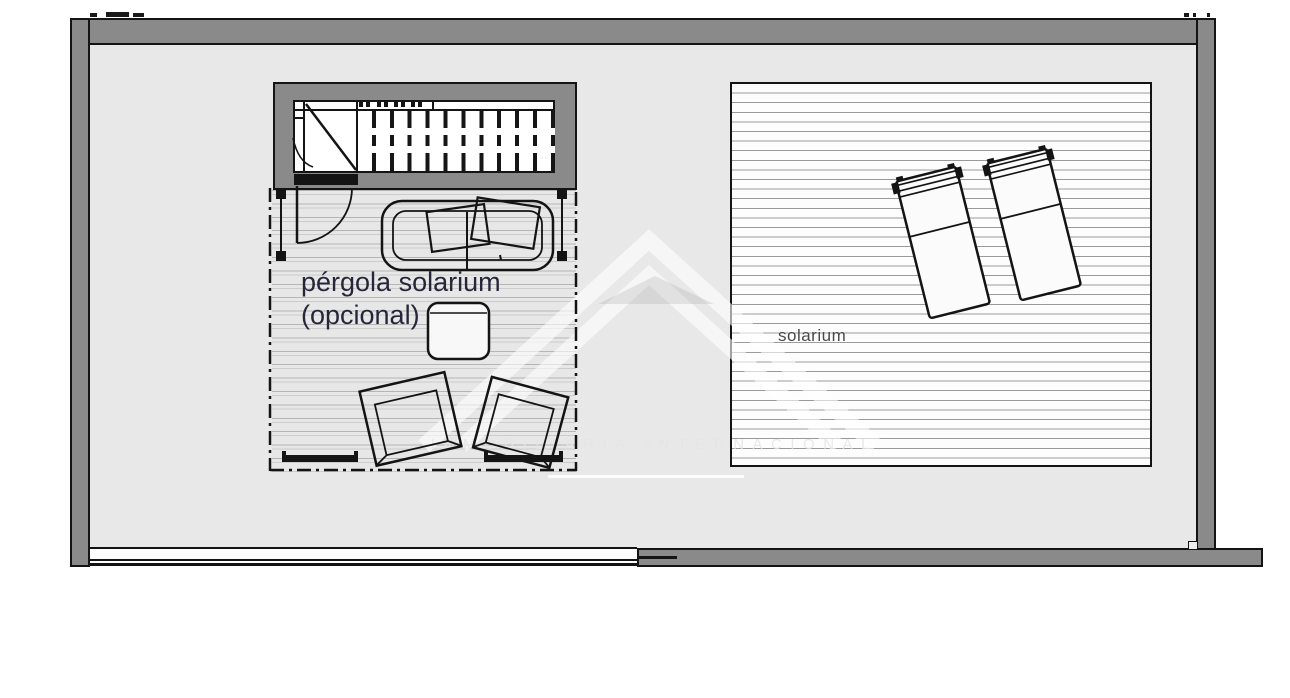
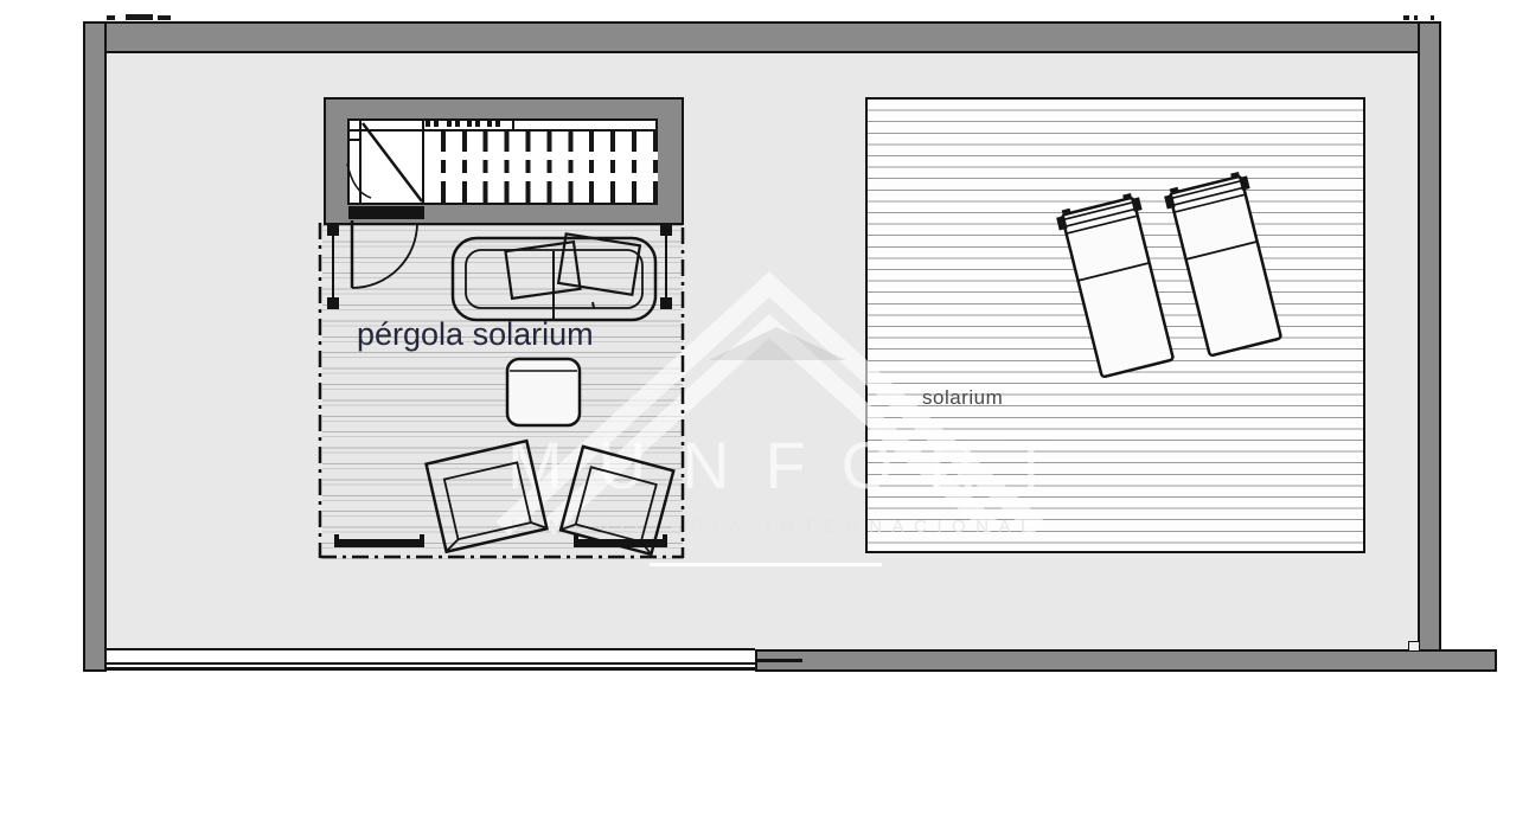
+ MUNFORT
  INBIIARIA INTERNACIONAL
  pérgola solarium
- (opcional)
  solarium
